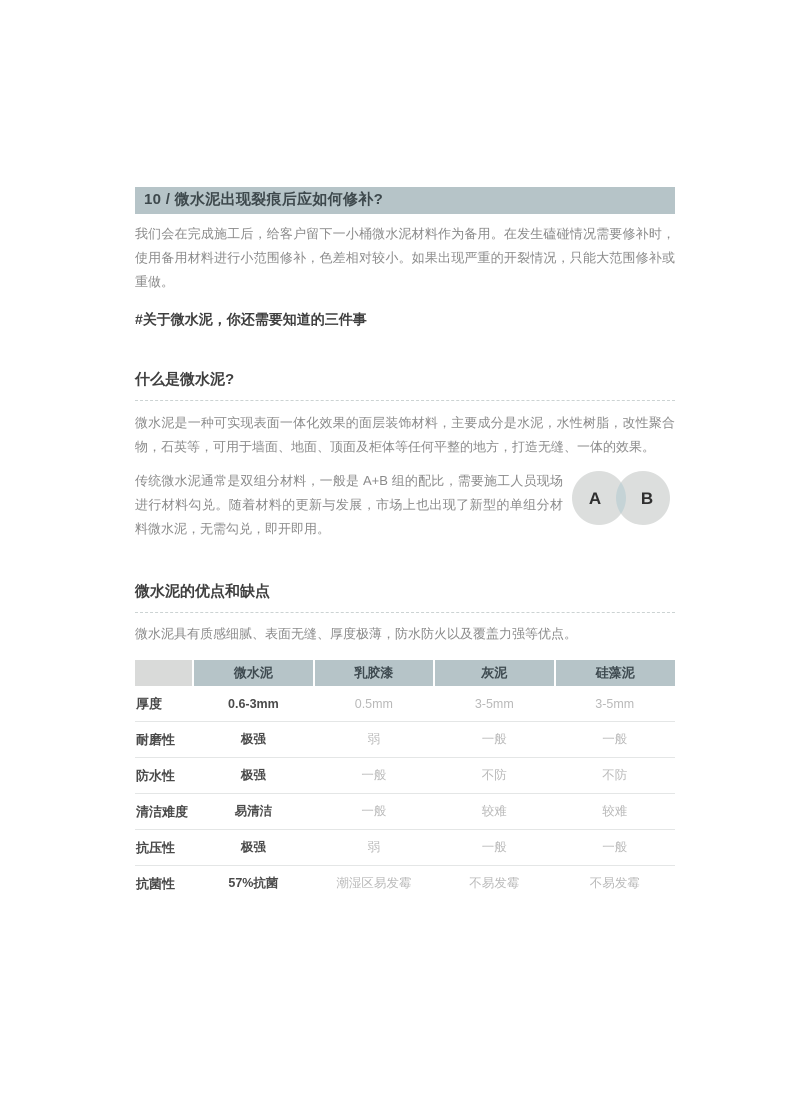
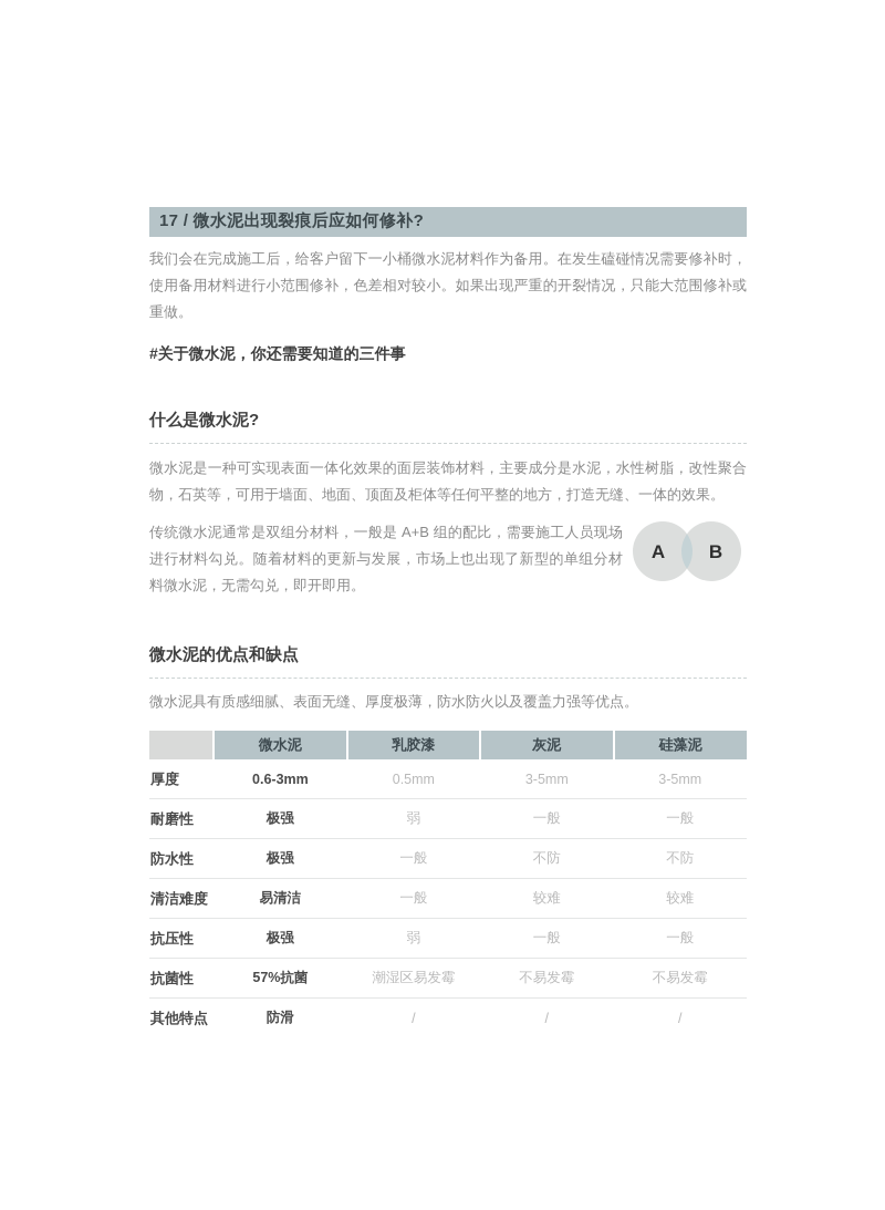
- 10 / 微水泥出现裂痕后应如何修补?
+ 17 / 微水泥出现裂痕后应如何修补?
  我们会在完成施工后，给客户留下一小桶微水泥材料作为备用。在发生磕碰情况需要修补时，使用备用材料进行小范围修补，色差相对较小。如果出现严重的开裂情况，只能大范围修补或重做。
  #关于微水泥，你还需要知道的三件事
  什么是微水泥?
  微水泥是一种可实现表面一体化效果的面层装饰材料，主要成分是水泥，水性树脂，改性聚合物，石英等，可用于墙面、地面、顶面及柜体等任何平整的地方，打造无缝、一体的效果。
  传统微水泥通常是双组分材料，一般是 A+B 组的配比，需要施工人员现场进行材料勾兑。随着材料的更新与发展，市场上也出现了新型的单组分材料微水泥，无需勾兑，即开即用。
  A
  B
  微水泥的优点和缺点
  微水泥具有质感细腻、表面无缝、厚度极薄，防水防火以及覆盖力强等优点。
  	微水泥	乳胶漆	灰泥	硅藻泥
  厚度	0.6-3mm	0.5mm	3-5mm	3-5mm
  耐磨性	极强	弱	一般	一般
  防水性	极强	一般	不防	不防
  清洁难度	易清洁	一般	较难	较难
  抗压性	极强	弱	一般	一般
  抗菌性	57%抗菌	潮湿区易发霉	不易发霉	不易发霉
+ 其他特点	防滑	/	/	/
